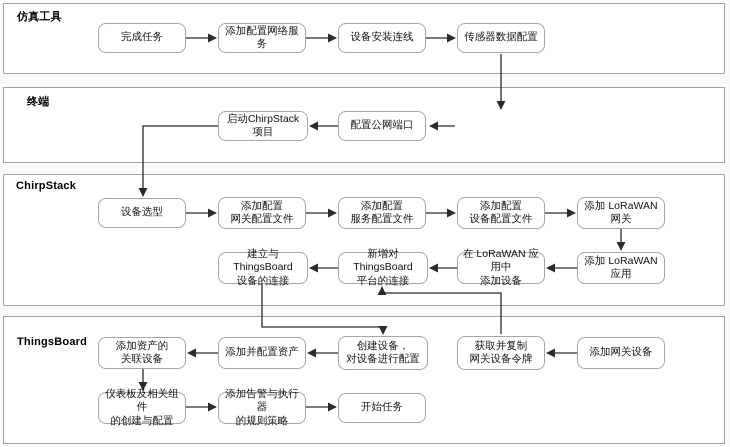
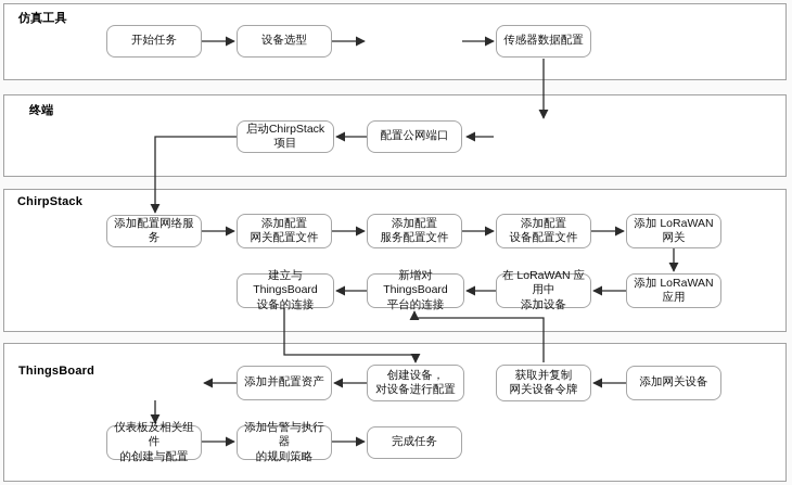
  仿真工具
  终端
  ChirpStack
  ThingsBoard
- 完成任务
+ 开始任务
- 添加配置网络服务
+ 设备选型
- 设备安装连线
  传感器数据配置
  启动ChirpStack项目
  配置公网端口
- 设备选型
+ 添加配置网络服务
  添加配置
  网关配置文件
  添加配置
  服务配置文件
  添加配置
  设备配置文件
  添加 LoRaWAN 网关
  建立与ThingsBoard
  设备的连接
  新增对ThingsBoard
  平台的连接
  在 LoRaWAN 应用中
  添加设备
  添加 LoRaWAN 应用
- 添加资产的
- 关联设备
  添加并配置资产
  创建设备，
  对设备进行配置
  获取并复制
  网关设备令牌
  添加网关设备
  仪表板及相关组件
  的创建与配置
  添加告警与执行器
  的规则策略
- 开始任务
+ 完成任务
